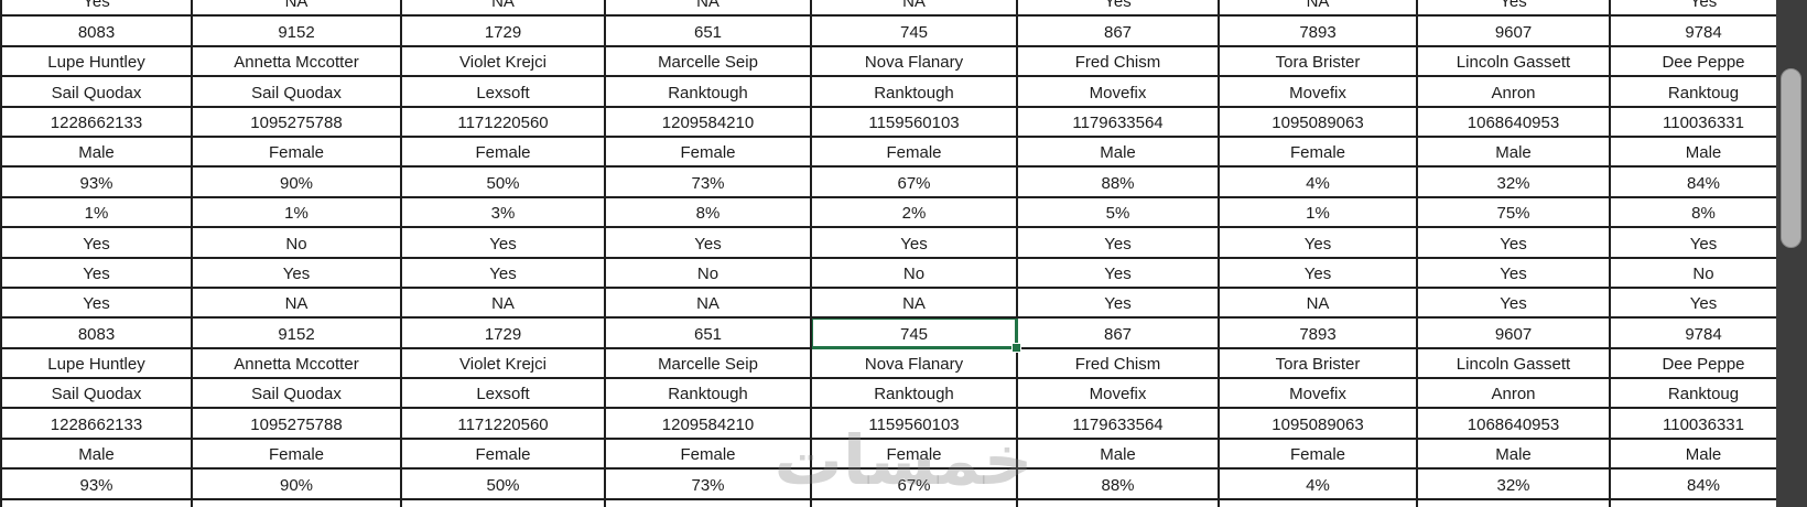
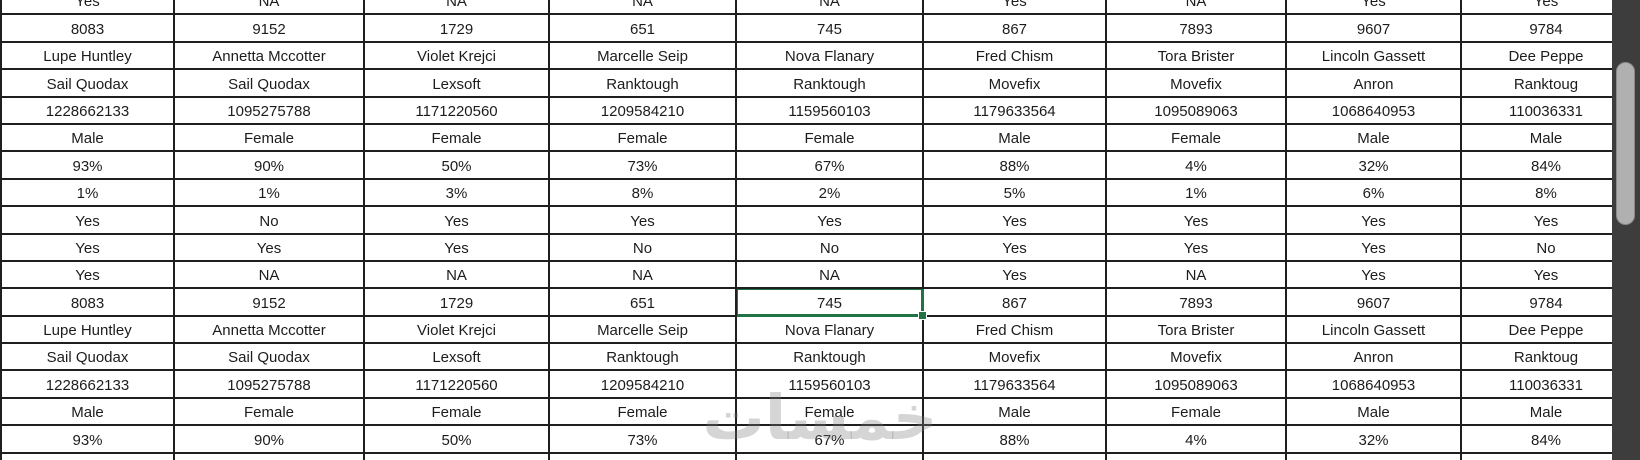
  Yes	NA	NA	NA	NA	Yes	NA	Yes	Yes
  8083	9152	1729	651	745	867	7893	9607	9784
  Lupe Huntley	Annetta Mccotter	Violet Krejci	Marcelle Seip	Nova Flanary	Fred Chism	Tora Brister	Lincoln Gassett	Dee Peppe
  Sail Quodax	Sail Quodax	Lexsoft	Ranktough	Ranktough	Movefix	Movefix	Anron	Ranktoug
  1228662133	1095275788	1171220560	1209584210	1159560103	1179633564	1095089063	1068640953	110036331
  Male	Female	Female	Female	Female	Male	Female	Male	Male
  93%	90%	50%	73%	67%	88%	4%	32%	84%
- 1%	1%	3%	8%	2%	5%	1%	75%	8%
+ 1%	1%	3%	8%	2%	5%	1%	6%	8%
  Yes	No	Yes	Yes	Yes	Yes	Yes	Yes	Yes
  Yes	Yes	Yes	No	No	Yes	Yes	Yes	No
  Yes	NA	NA	NA	NA	Yes	NA	Yes	Yes
  8083	9152	1729	651	745	867	7893	9607	9784
  Lupe Huntley	Annetta Mccotter	Violet Krejci	Marcelle Seip	Nova Flanary	Fred Chism	Tora Brister	Lincoln Gassett	Dee Peppe
  Sail Quodax	Sail Quodax	Lexsoft	Ranktough	Ranktough	Movefix	Movefix	Anron	Ranktoug
  1228662133	1095275788	1171220560	1209584210	1159560103	1179633564	1095089063	1068640953	110036331
  Male	Female	Female	Female	Female	Male	Female	Male	Male
  93%	90%	50%	73%	67%	88%	4%	32%	84%
  خمسات
